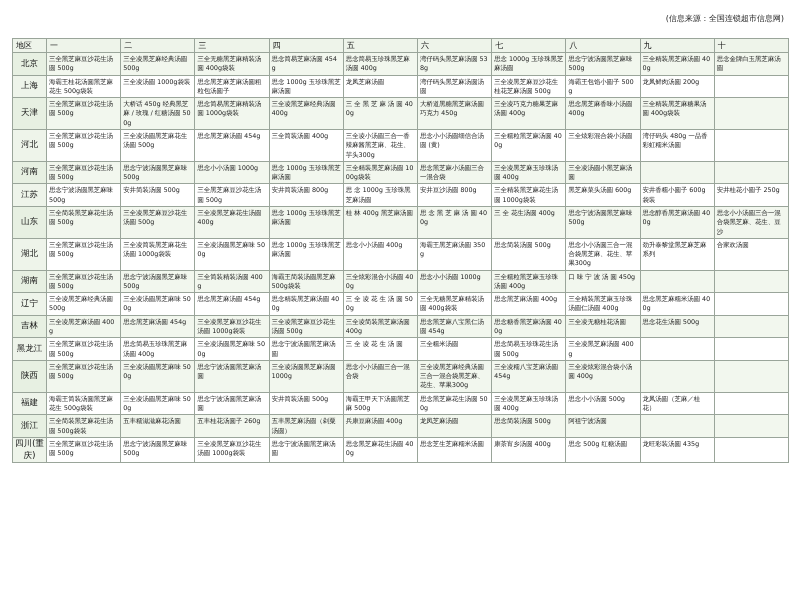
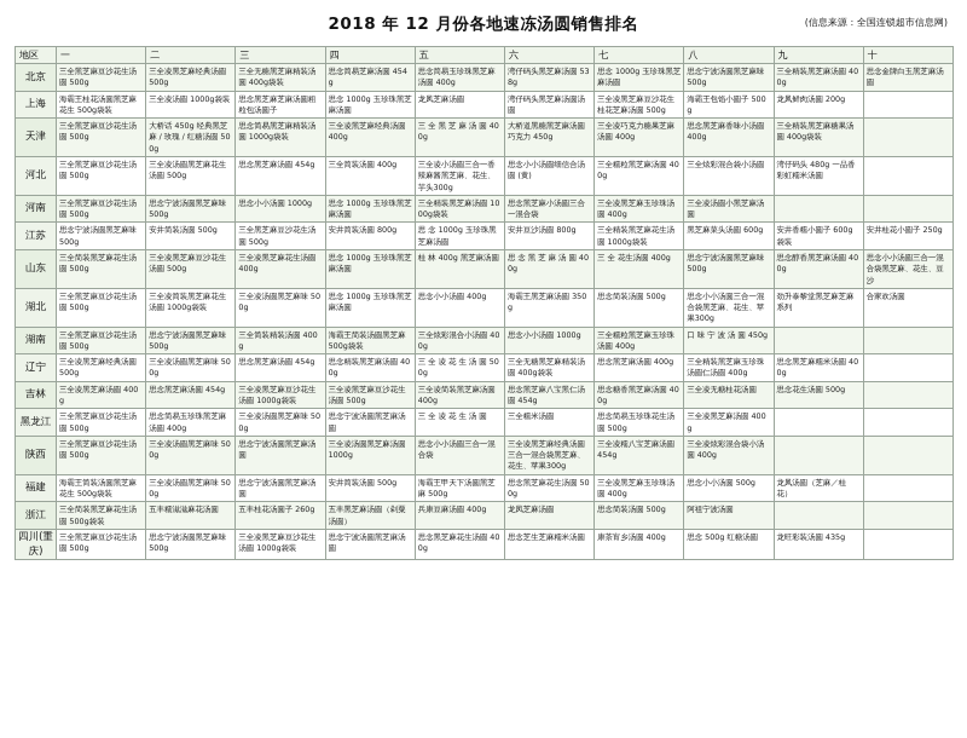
+ 2018 年 12 月份各地速冻汤圆销售排名
  (信息来源：全国连锁超市信息网)
  地区	一	二	三	四	五	六	七	八	九	十
  北京	三全黑芝麻豆沙花生汤圆 500g	三全凌黑芝麻经典汤圆 500g	三全无糖黑芝麻精装汤圆 400g袋装	思念简易芝麻汤圆 454g	思念简易玉珍珠黑芝麻汤圆 400g	湾仔码头黑芝麻汤圆 538g	思念 1000g 玉珍珠黑芝麻汤圆	思念宁波汤圆黑芝麻味 500g	三全精装黑芝麻汤圆 400g	思念金牌白玉黑芝麻汤圆
  上海	海霸王桂花汤圆黑芝麻花生 500g袋装	三全凌汤圆 1000g袋装	思念黑芝麻芝麻汤圆粗粒包汤圆子	思念 1000g 玉珍珠黑芝麻汤圆	龙凤芝麻汤圆	湾仔码头黑芝麻汤圆汤圆	三全凌黑芝麻豆沙花生桂花芝麻汤圆 500g	海霸王包馅小圆子 500g	龙凤鲜肉汤圆 200g
  天津	三全黑芝麻豆沙花生汤圆 500g	大桥话 450g 经典黑芝麻 / 玫瑰 / 红糖汤圆 500g	思念简易黑芝麻精装汤圆 1000g袋装	三全凌黑芝麻经典汤圆 400g	三 全 黑 芝 麻 汤 圆 400g	大桥道黑糖黑芝麻汤圆巧克力 450g	三全凌巧克力糖果芝麻汤圆 400g	思念黑芝麻香味小汤圆 400g	三全精装黑芝麻糖果汤圆 400g袋装
  河北	三全黑芝麻豆沙花生汤圆 500g	三全凌汤圆黑芝麻花生汤圆 500g	思念黑芝麻汤圆 454g	三全简装汤圆 400g	三全凌小汤圆三合一香辣麻酱黑芝麻、花生、芋头300g	思念小小汤圆细信合汤圆 (黄)	三全糯粒黑芝麻汤圆 400g	三全炫彩混合袋小汤圆	湾仔码头 480g 一品香彩虹糯米汤圆
  河南	三全黑芝麻豆沙花生汤圆 500g	思念宁波汤圆黑芝麻味 500g	思念小小汤圆 1000g	思念 1000g 玉珍珠黑芝麻汤圆	三全精装黑芝麻汤圆 1000g袋装	思念黑芝麻小汤圆三合一混合袋	三全凌黑芝麻玉珍珠汤圆 400g	三全凌汤圆小黑芝麻汤圆
  江苏	思念宁波汤圆黑芝麻味 500g	安井简装汤圆 500g	三全黑芝麻豆沙花生汤圆 500g	安井简装汤圆 800g	思 念 1000g 玉珍珠黑芝麻汤圆	安井豆沙汤圆 800g	三全精装黑芝麻花生汤圆 1000g袋装	黑芝麻菜头汤圆 600g	安井香糯小圆子 600g袋装	安井桂花小圆子 250g
  山东	三全简装黑芝麻花生汤圆 500g	三全凌黑芝麻豆沙花生汤圆 500g	三全凌黑芝麻花生汤圆 400g	思念 1000g 玉珍珠黑芝麻汤圆	桂 林 400g 黑芝麻汤圆	思 念 黑 芝 麻 汤 圆 400g	三 全 花生汤圆 400g	思念宁波汤圆黑芝麻味 500g	思念醇香黑芝麻汤圆 400g	思念小小汤圆三合一混合袋黑芝麻、花生、豆沙
  湖北	三全黑芝麻豆沙花生汤圆 500g	三全凌简装黑芝麻花生汤圆 1000g袋装	三全凌汤圆黑芝麻味 500g	思念 1000g 玉珍珠黑芝麻汤圆	思念小小汤圆 400g	海霸王黑芝麻汤圆 350g	思念简装汤圆 500g	思念小小汤圆三合一混合袋黑芝麻、花生、苹果300g	劲升泰黎堂黑芝麻芝麻系列	合家欢汤圆
  湖南	三全黑芝麻豆沙花生汤圆 500g	思念宁波汤圆黑芝麻味 500g	三全简装精装汤圆 400g	海霸王简装汤圆黑芝麻 500g袋装	三全炫彩混合小汤圆 400g	思念小小汤圆 1000g	三全糯粒黑芝麻玉珍珠汤圆 400g	口 味 宁 波 汤 圆 450g
  辽宁	三全凌黑芝麻经典汤圆 500g	三全凌汤圆黑芝麻味 500g	思念黑芝麻汤圆 454g	思念精装黑芝麻汤圆 400g	三 全 凌 花 生 汤 圆 500g	三全无糖黑芝麻精装汤圆 400g袋装	思念黑芝麻汤圆 400g	三全精装黑芝麻玉珍珠汤圆仁汤圆 400g	思念黑芝麻糯米汤圆 400g
  吉林	三全凌黑芝麻汤圆 400g	思念黑芝麻汤圆 454g	三全凌黑芝麻豆沙花生汤圆 1000g袋装	三全凌黑芝麻豆沙花生汤圆 500g	三全凌简装黑芝麻汤圆 400g	思念黑芝麻八宝黑仁汤圆 454g	思念糖香黑芝麻汤圆 400g	三全凌无糖桂花汤圆	思念花生汤圆 500g
  黑龙江	三全黑芝麻豆沙花生汤圆 500g	思念简易玉珍珠黑芝麻汤圆 400g	三全凌汤圆黑芝麻味 500g	思念宁波汤圆黑芝麻汤圆	三 全 凌 花 生 汤 圆	三全糯米汤圆	思念简易玉珍珠花生汤圆 500g	三全凌黑芝麻汤圆 400g
  陕西	三全黑芝麻豆沙花生汤圆 500g	三全凌汤圆黑芝麻味 500g	思念宁波汤圆黑芝麻汤圆	三全凌汤圆黑芝麻汤圆 1000g	思念小小汤圆三合一混合袋	三全凌黑芝麻经典汤圆三合一混合袋黑芝麻、花生、苹果300g	三全凌糯八宝芝麻汤圆 454g	三全凌炫彩混合袋小汤圆 400g
  福建	海霸王简装汤圆黑芝麻花生 500g袋装	三全凌汤圆黑芝麻味 500g	思念宁波汤圆黑芝麻汤圆	安井简装汤圆 500g	海霸王甲天下汤圆黑芝麻 500g	思念黑芝麻花生汤圆 500g	三全凌黑芝麻玉珍珠汤圆 400g	思念小小汤圆 500g	龙凤汤圆（芝麻／桂花）
  浙江	三全简装黑芝麻花生汤圆 500g袋装	五丰糯滋滋麻花汤圆	五丰桂花汤圆子 260g	五丰黑芝麻汤圆（剁粟汤圆）	兵康豆麻汤圆 400g	龙凤芝麻汤圆	思念简装汤圆 500g	阿祖宁波汤圆
  四川(重庆)	三全黑芝麻豆沙花生汤圆 500g	思念宁波汤圆黑芝麻味 500g	三全凌黑芝麻豆沙花生汤圆 1000g袋装	思念宁波汤圆黑芝麻汤圆	思念黑芝麻花生汤圆 400g	思念芝生芝麻糯米汤圆	康茶宵乡汤圆 400g	思念 500g 红糖汤圆	龙旺彩装汤圆 435g
